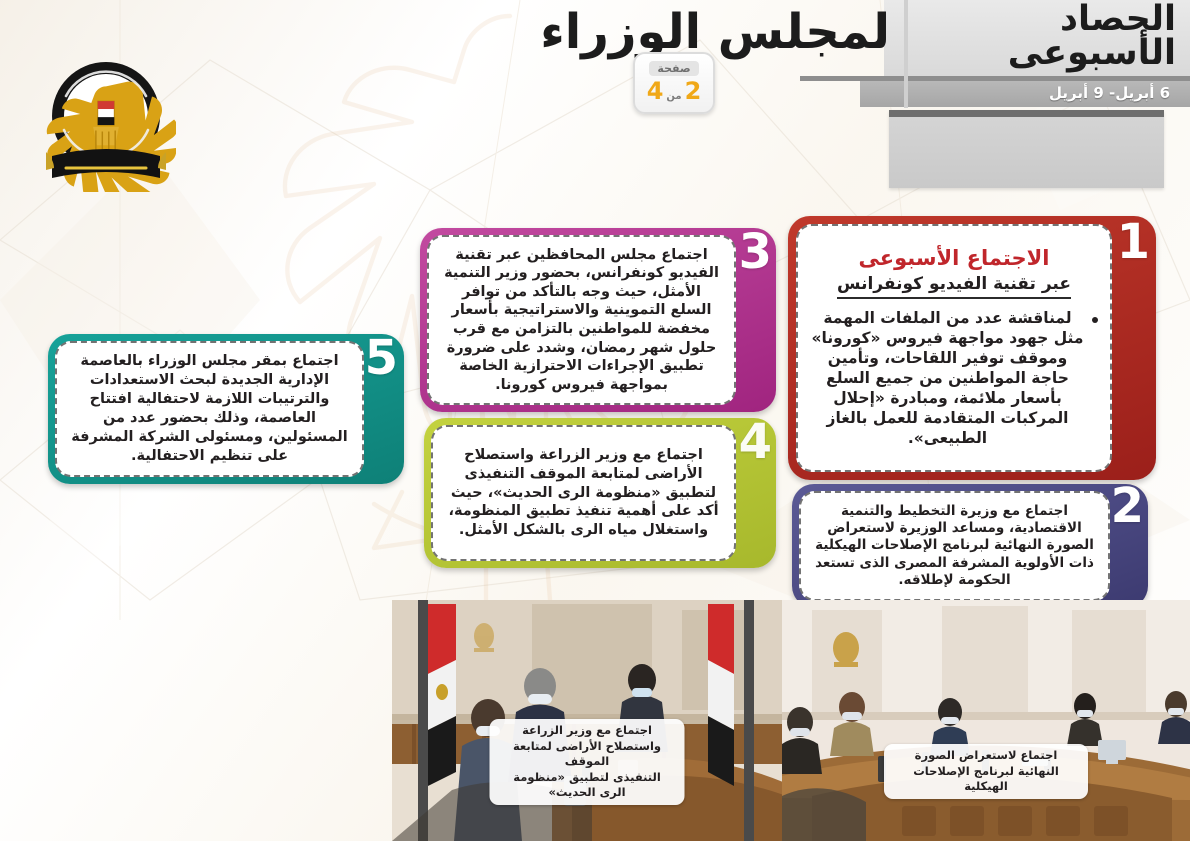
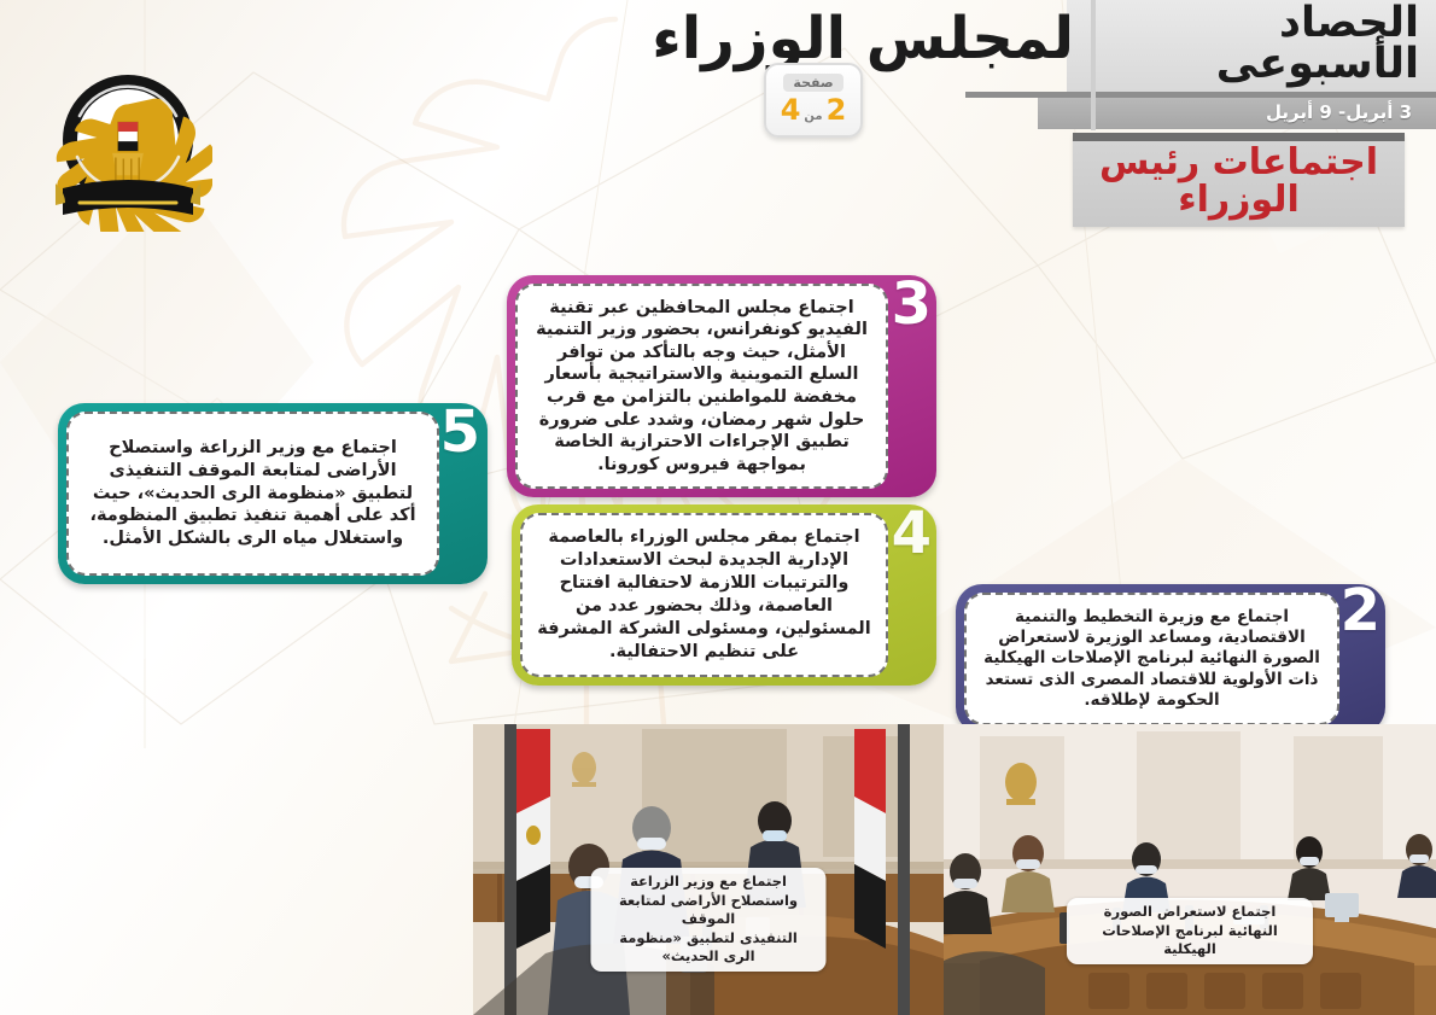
  الحصاد
  الأسبوعى
  لمجلس الوزراء
- 6 أبريل- 9 أبريل
+ 3 أبريل- 9 أبريل
+ اجتماعات رئيس
+ الوزراء
  صفحة
  4
  من
  2
- 1
- الاجتماع الأسبوعى
- عبر تقنية الفيديو كونفرانس
- لمناقشة عدد من الملفات المهمة مثل جهود مواجهة فيروس «كورونا» وموقف توفير اللقاحات، وتأمين حاجة المواطنين من جميع السلع بأسعار ملائمة، ومبادرة «إحلال المركبات المتقادمة للعمل بالغاز الطبيعى».
  2
- اجتماع مع وزيرة التخطيط والتنمية الاقتصادية، ومساعد الوزيرة لاستعراض الصورة النهائية لبرنامج الإصلاحات الهيكلية ذات الأولوية المشرفة المصرى الذى تستعد الحكومة لإطلاقه.
+ اجتماع مع وزيرة التخطيط والتنمية الاقتصادية، ومساعد الوزيرة لاستعراض الصورة النهائية لبرنامج الإصلاحات الهيكلية ذات الأولوية للاقتصاد المصرى الذى تستعد الحكومة لإطلاقه.
  3
  اجتماع مجلس المحافظين عبر تقنية الفيديو كونفرانس، بحضور وزير التنمية الأمثل، حيث وجه بالتأكد من توافر السلع التموينية والاستراتيجية بأسعار مخفضة للمواطنين بالتزامن مع قرب حلول شهر رمضان، وشدد على ضرورة تطبيق الإجراءات الاحترازية الخاصة بمواجهة فيروس كورونا.
  4
- اجتماع مع وزير الزراعة واستصلاح الأراضى لمتابعة الموقف التنفيذى لتطبيق «منظومة الرى الحديث»، حيث أكد على أهمية تنفيذ تطبيق المنظومة، واستغلال مياه الرى بالشكل الأمثل.
+ اجتماع بمقر مجلس الوزراء بالعاصمة الإدارية الجديدة لبحث الاستعدادات والترتيبات اللازمة لاحتفالية افتتاح العاصمة، وذلك بحضور عدد من المسئولين، ومسئولى الشركة المشرفة على تنظيم الاحتفالية.
  5
- اجتماع بمقر مجلس الوزراء بالعاصمة الإدارية الجديدة لبحث الاستعدادات والترتيبات اللازمة لاحتفالية افتتاح العاصمة، وذلك بحضور عدد من المسئولين، ومسئولى الشركة المشرفة على تنظيم الاحتفالية.
+ اجتماع مع وزير الزراعة واستصلاح الأراضى لمتابعة الموقف التنفيذى لتطبيق «منظومة الرى الحديث»، حيث أكد على أهمية تنفيذ تطبيق المنظومة، واستغلال مياه الرى بالشكل الأمثل.
  اجتماع لاستعراض الصورة النهائية لبرنامج الإصلاحات الهيكلية
  اجتماع مع وزير الزراعة واستصلاح الأراضى لمتابعة الموقف
  التنفيذى لتطبيق «منظومة الرى الحديث»
